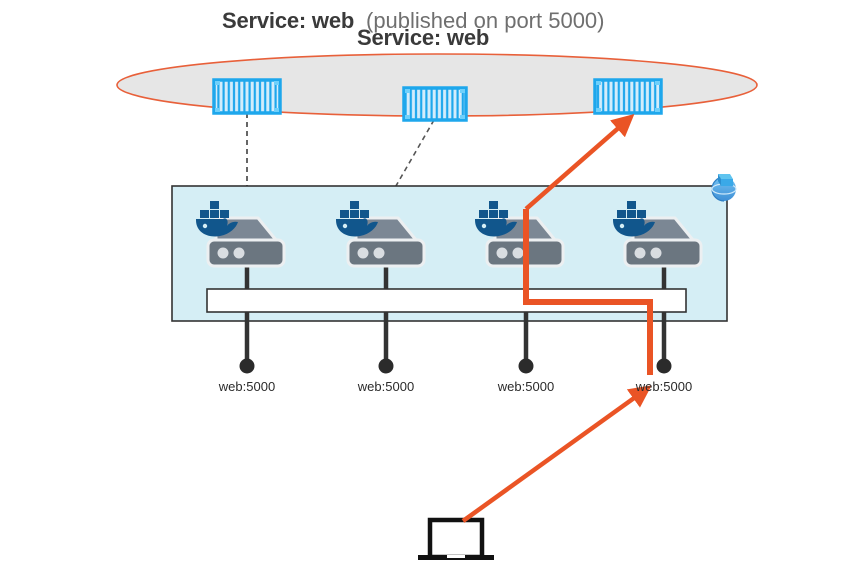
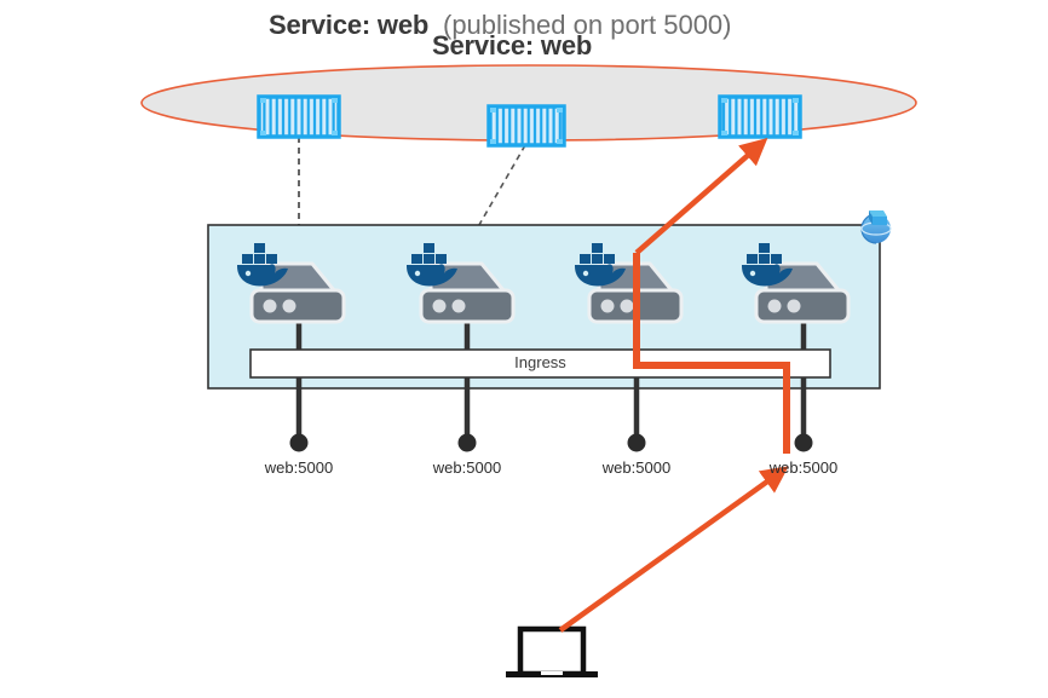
  (published on port 5000)
  Service: web
  Service: web
+ Ingress
  web:5000
  web:5000
  web:5000
  web:5000
